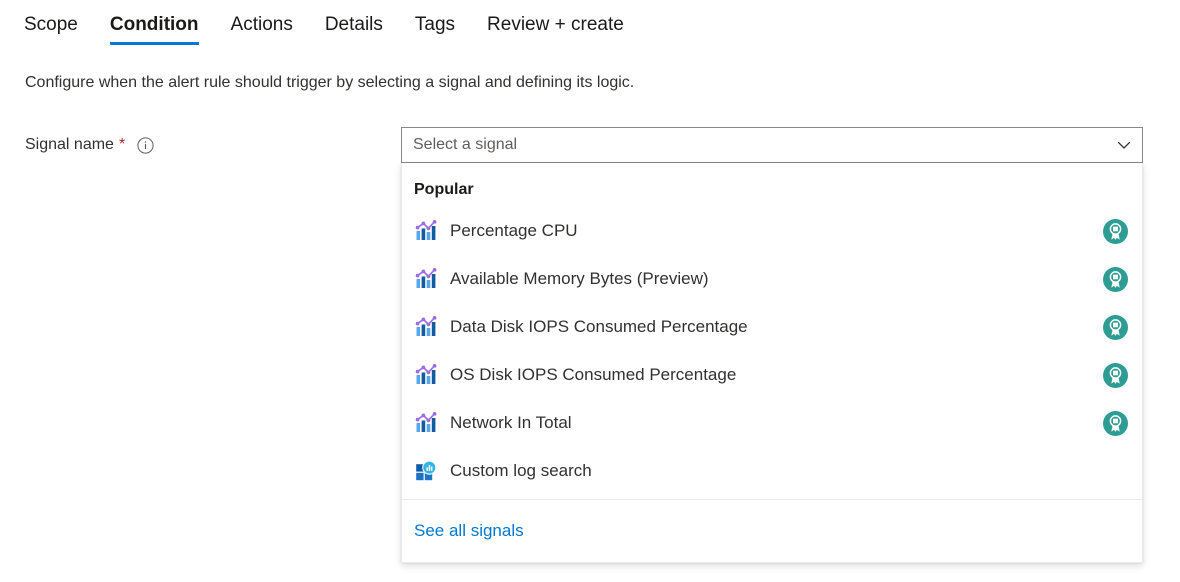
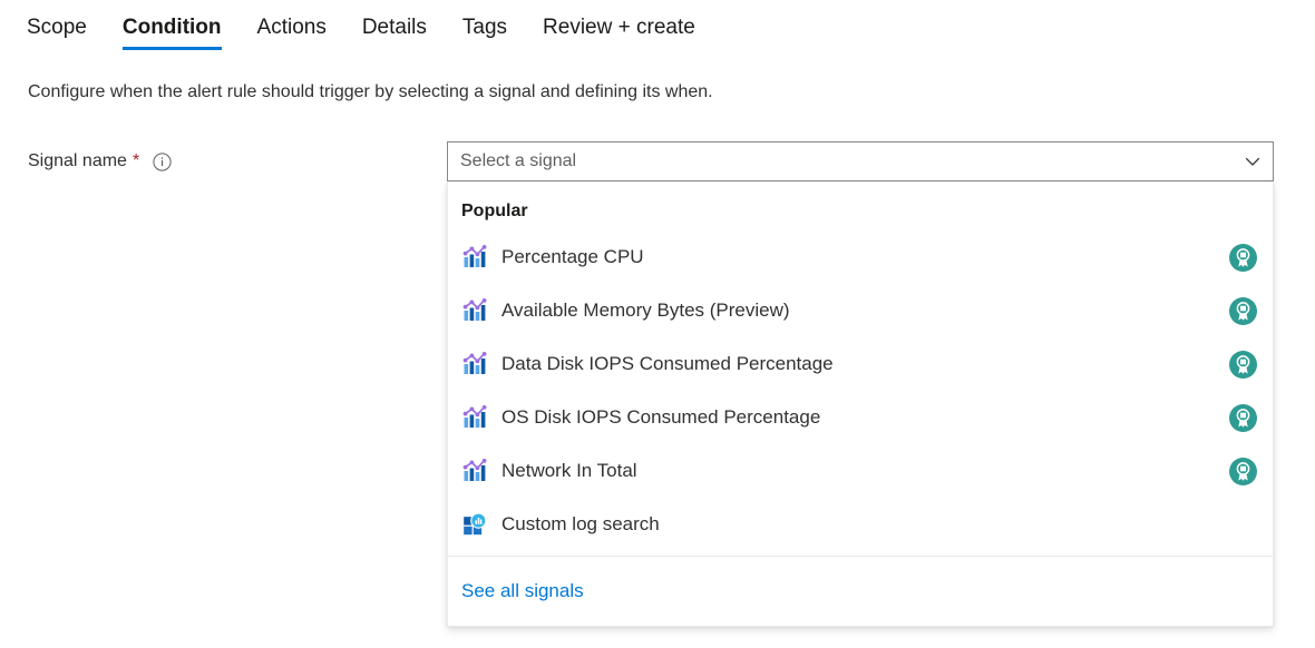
  Scope
  Condition
  Actions
  Details
  Tags
  Review + create
- Configure when the alert rule should trigger by selecting a signal and defining its logic.
+ Configure when the alert rule should trigger by selecting a signal and defining its when.
  Signal name
  *
  Select a signal
  Popular
  Percentage CPU
  Available Memory Bytes (Preview)
  Data Disk IOPS Consumed Percentage
  OS Disk IOPS Consumed Percentage
  Network In Total
  Custom log search
  See all signals
